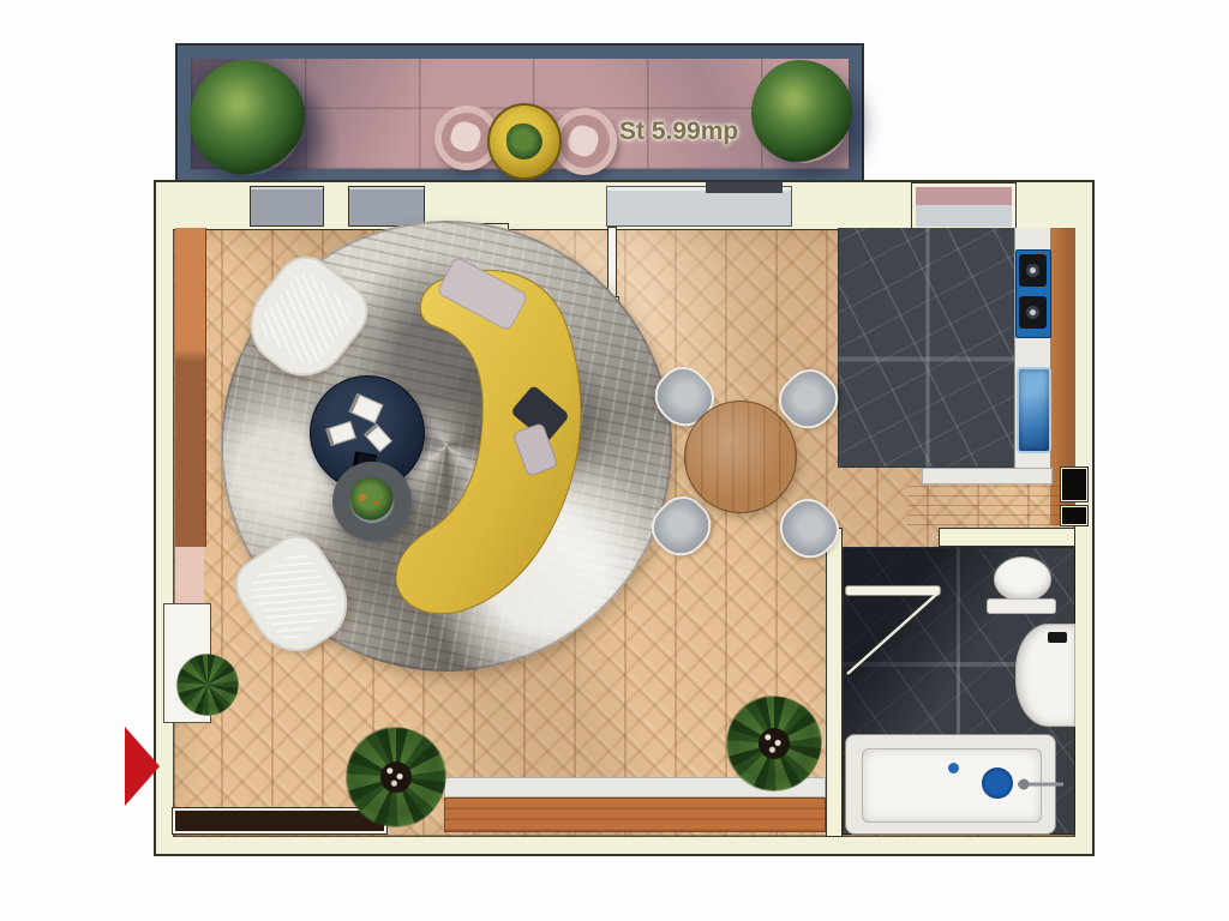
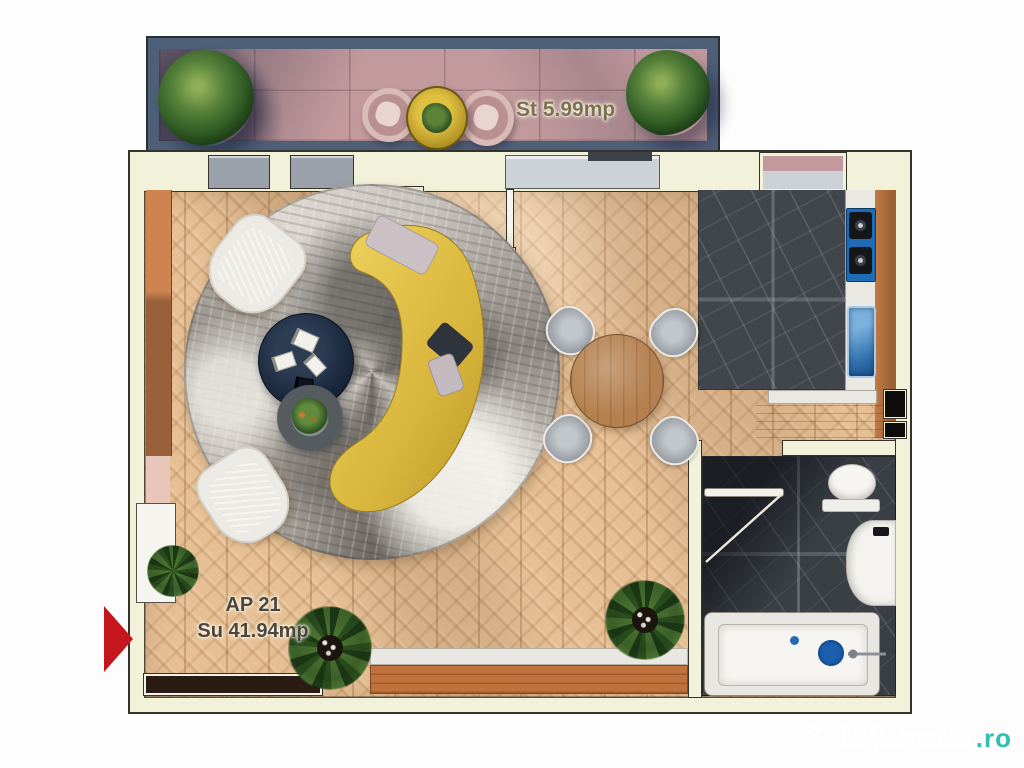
  St 5.99mp
+ AP 21
+ Su 41.94mp
+ .ro
